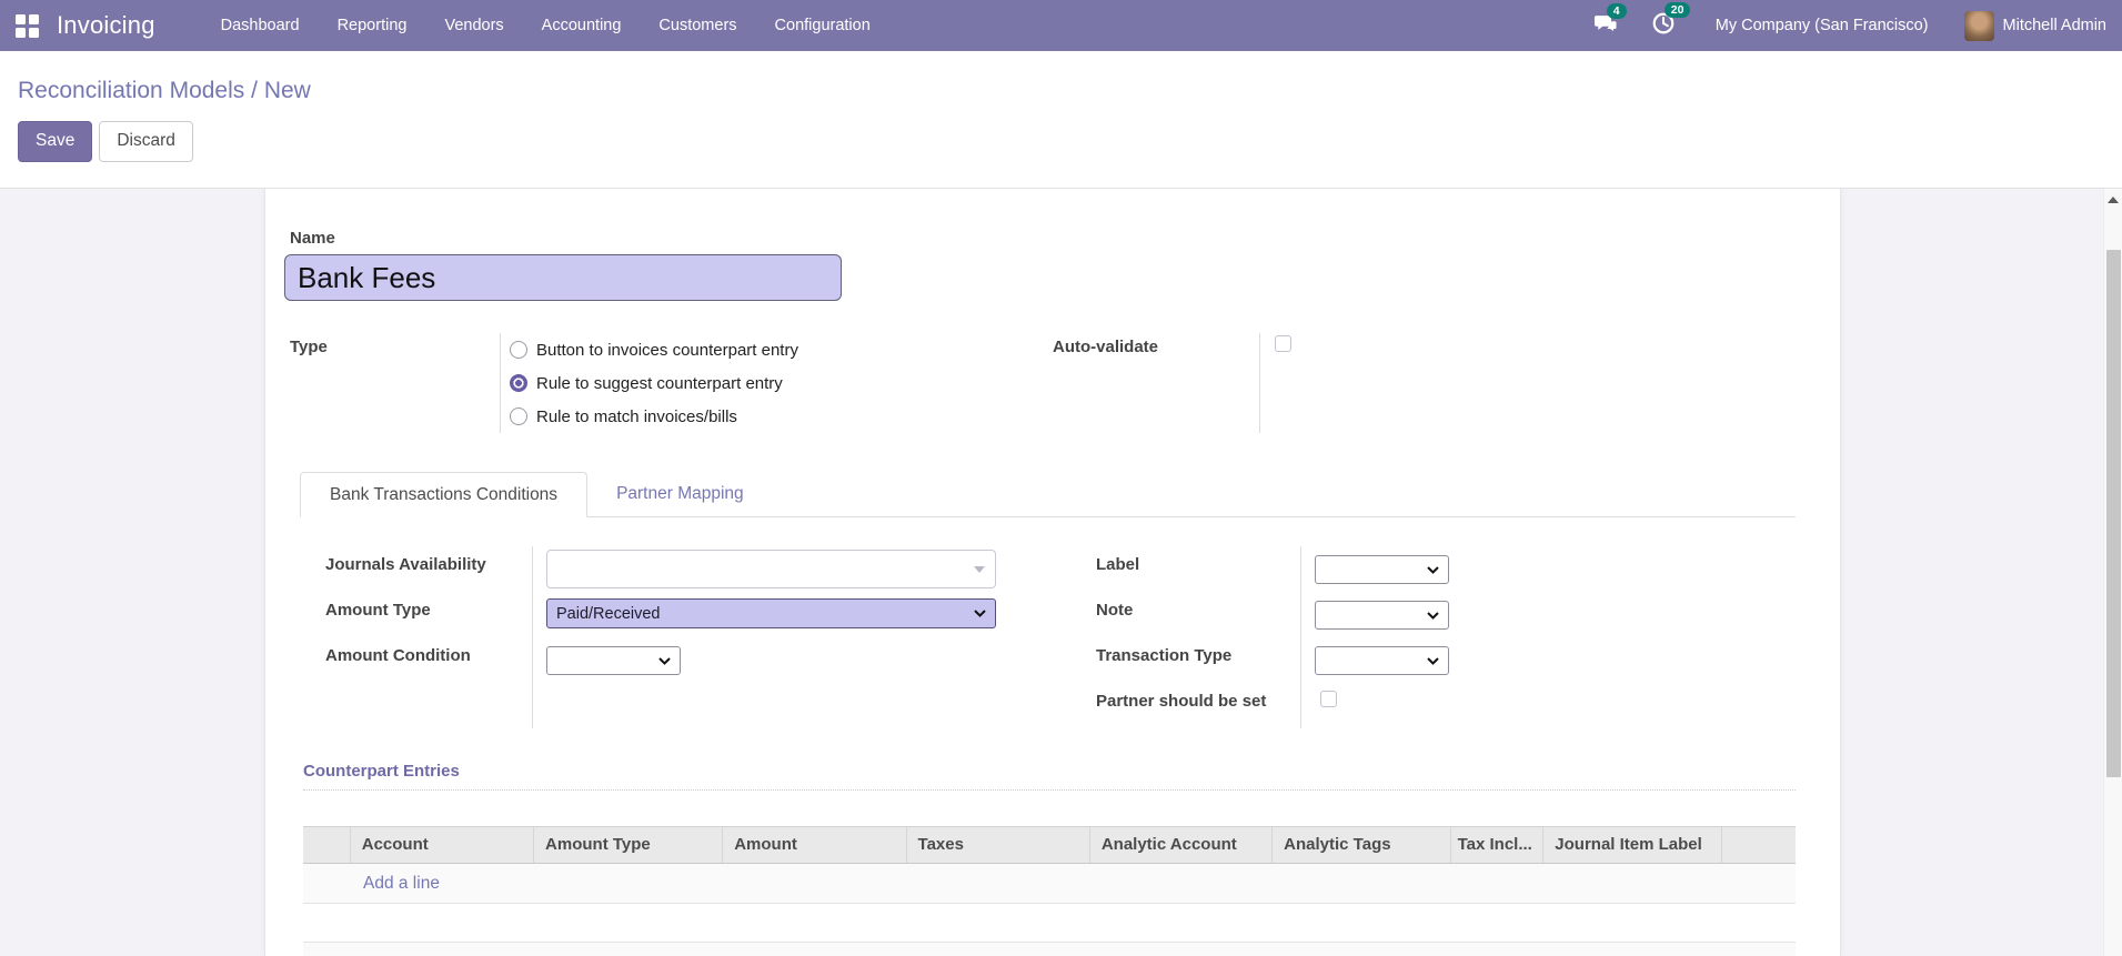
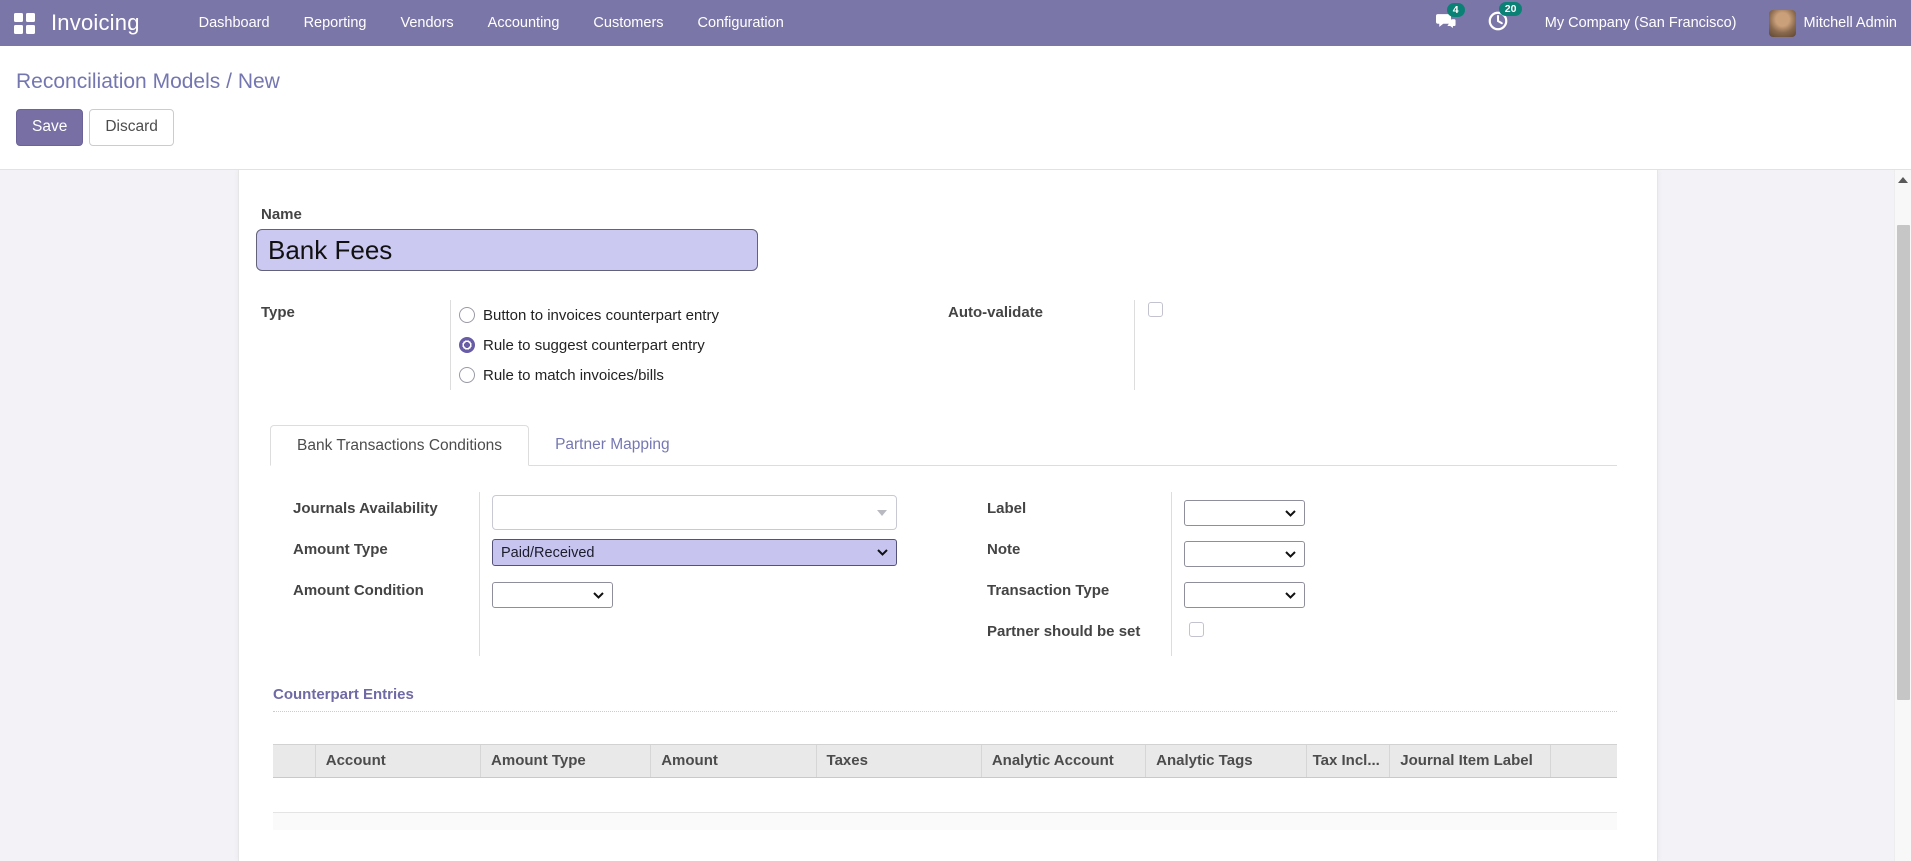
  Invoicing
  Dashboard
  Reporting
  Vendors
  Accounting
  Customers
  Configuration
  4
  20
  My Company (San Francisco)
  Mitchell Admin
  Reconciliation Models / New
  Save
  Discard
  Name
  Bank Fees
  Type
  Button to invoices counterpart entry
  Rule to suggest counterpart entry
  Rule to match invoices/bills
  Auto-validate
  Bank Transactions Conditions
  Partner Mapping
  Journals Availability
  Amount Type
  Amount Condition
  Paid/Received
  Label
  Note
  Transaction Type
  Partner should be set
  Counterpart Entries
  Account
  Amount Type
  Amount
  Taxes
  Analytic Account
  Analytic Tags
  Tax Incl...
  Journal Item Label
- Add a line
